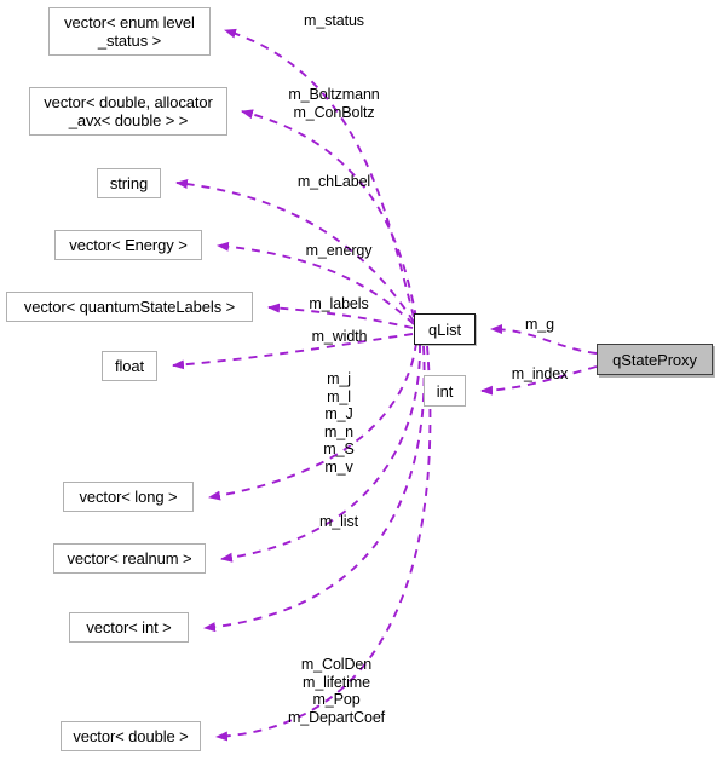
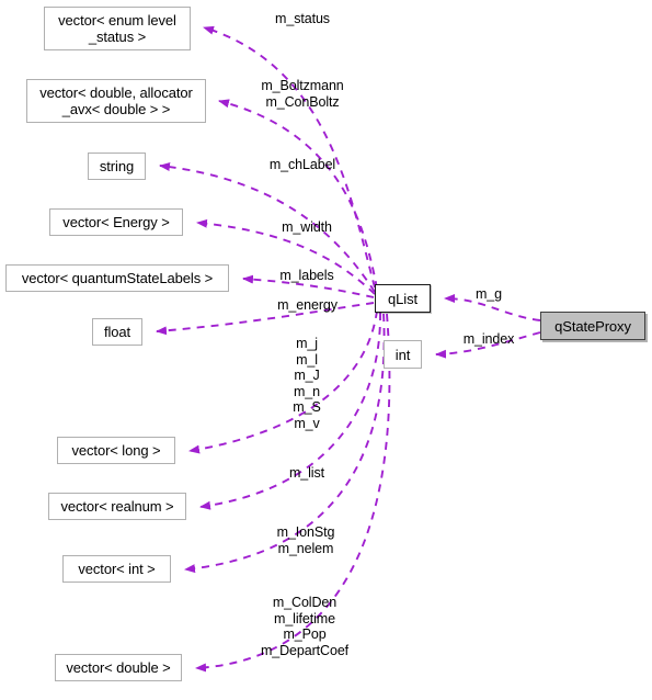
  vector< enum level
  _status >
  vector< double, allocator
  _avx< double > >
  string
  vector< Energy >
  vector< quantumStateLabels >
  float
  vector< long >
  vector< realnum >
  vector< int >
  vector< double >
  qList
  int
  qStateProxy
  m_status
  m_Boltzmann
  m_ConBoltz
  m_chLabel
- m_energy
+ m_width
  m_labels
- m_width
+ m_energy
  m_j
  m_l
  m_J
  m_n
  m_S
  m_v
  m_list
+ m_IonStg
+ m_nelem
  m_ColDen
  m_lifetime
  m_Pop
  m_DepartCoef
  m_g
  m_index
